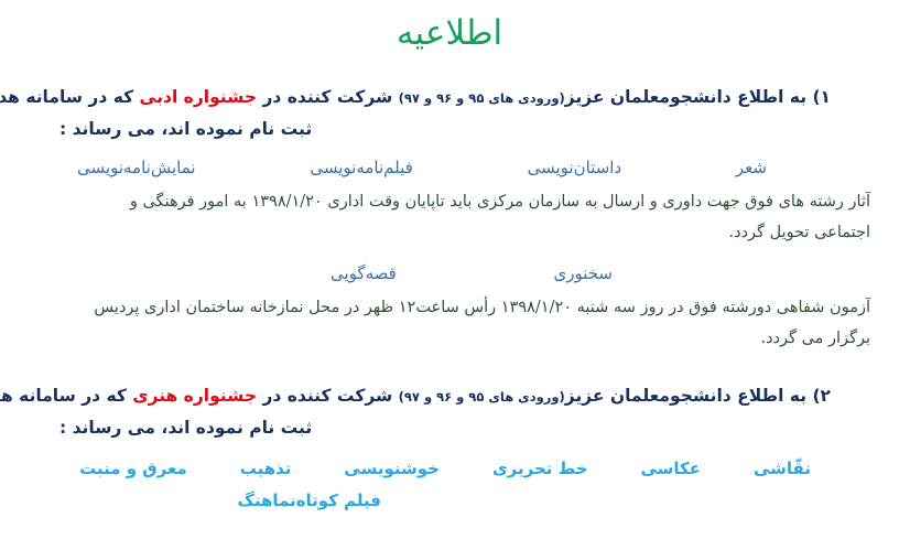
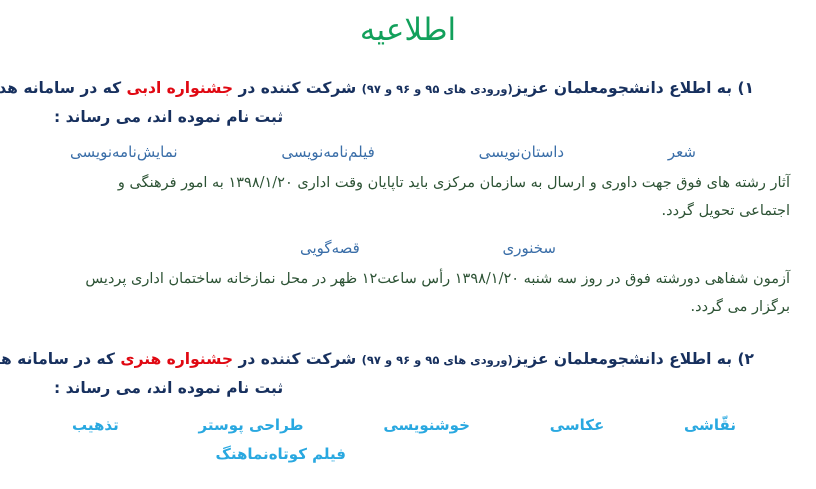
  اطلاعیه
  ۱) به اطلاع دانشجومعلمان عزیز(ورودی های ۹۵ و ۹۶ و ۹۷) شرکت کننده در جشنواره ادبی که در سامانه هد
  ثبت نام نموده اند، می رساند :
  شعر
  داستان‌نویسی
  فیلم‌نامه‌نویسی
  نمایش‌نامه‌نویسی
  آثار رشته های فوق جهت داوری و ارسال به سازمان مرکزی باید تاپایان وقت اداری ۱۳۹۸/۱/۲۰ به امور فرهنگی و
  اجتماعی تحویل گردد.
  سخنوری
  قصه‌گویی
  آزمون شفاهی دورشته فوق در روز سه شنبه ۱۳۹۸/۱/۲۰ رأس ساعت۱۲ ظهر در محل نمازخانه ساختمان اداری پردیس
  برگزار می گردد.
  ۲) به اطلاع دانشجومعلمان عزیز(ورودی های ۹۵ و ۹۶ و ۹۷) شرکت کننده در جشنواره هنری که در سامانه ه
  ثبت نام نموده اند، می رساند :
  نقّاشی
  عکاسی
- خط تحریری
  خوشنویسی
+ طراحی پوستر
  تذهیب
- معرق و منبت
  فیلم کوتاه
  نماهنگ
